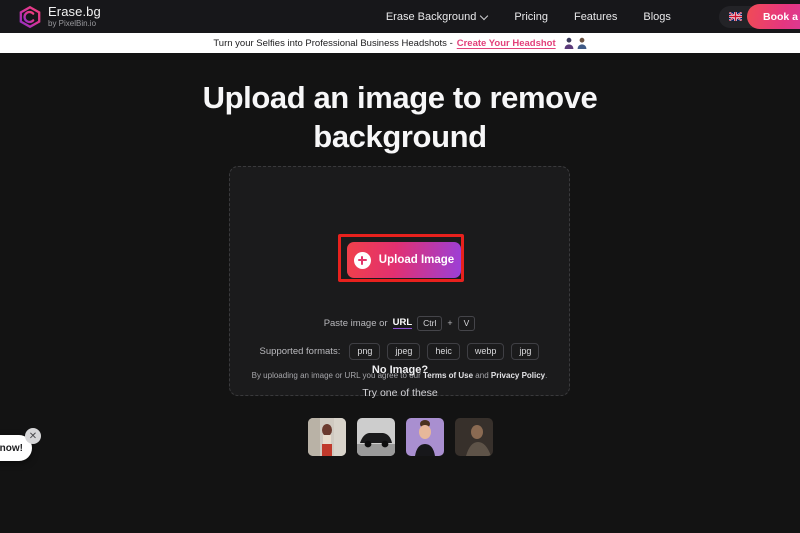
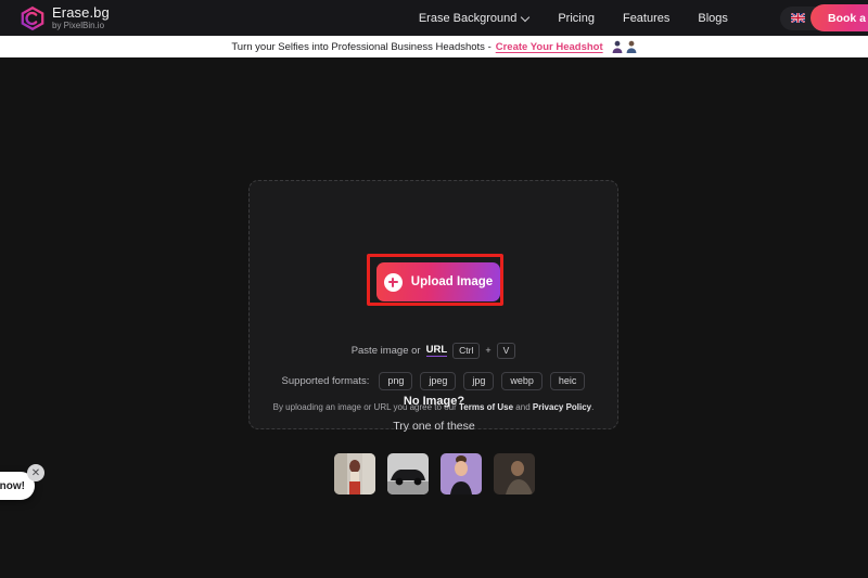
  Erase.bg
  by PixelBin.io
  Erase Background
  Pricing
  Features
  Blogs
  Book a
  Turn your Selfies into Professional Business Headshots -
  Create Your Headshot
- Upload an image to remove
- background
  Upload Image
  Paste image or
  URL
  Ctrl
  +
  V
  Supported formats:
  png
  jpeg
- heic
+ jpg
  webp
- jpg
+ heic
  By uploading an image or URL you agree to our Terms of Use and Privacy Policy.
  No Image?
  Try one of these
  now!
  ✕
